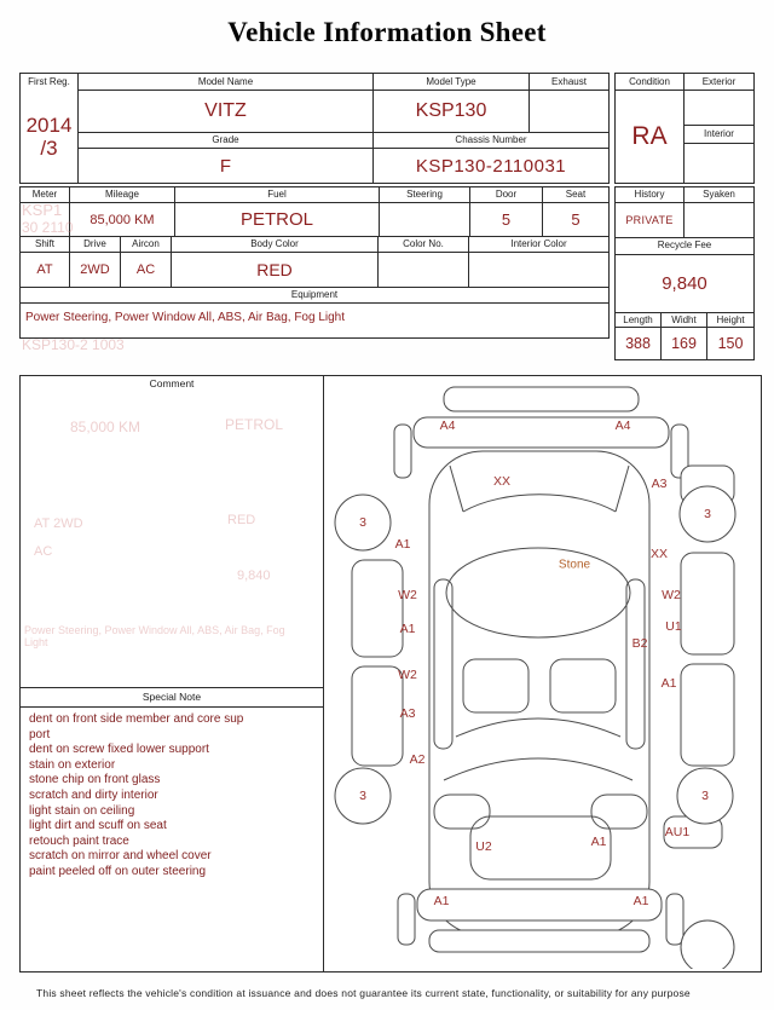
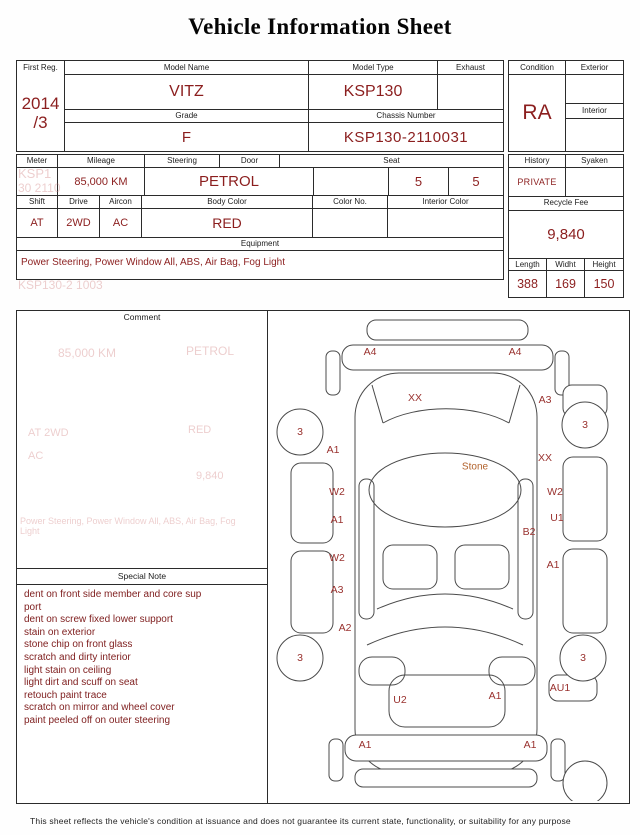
  Vehicle Information Sheet
  First Reg.
  2014
  /3
  Model Name
  Model Type
  Exhaust
  VITZ
  KSP130
  Grade
  Chassis Number
  F
  KSP130-2110031
  Condition
  Exterior
  RA
  Interior
  Meter
  Mileage
- Fuel
  Steering
  Door
  Seat
  85,000 KM
  PETROL
  5
  5
  Shift
  Drive
  Aircon
  Body Color
  Color No.
  Interior Color
  AT
  2WD
  AC
  RED
  Equipment
  Power Steering, Power Window All, ABS, Air Bag, Fog Light
  History
  Syaken
  PRIVATE
  Recycle Fee
  9,840
  Length
  Widht
  Height
  388
  169
  150
  Comment
  Special Note
  dent on front side member and core sup
  port
  dent on screw fixed lower support
  stain on exterior
  stone chip on front glass
  scratch and dirty interior
  light stain on ceiling
  light dirt and scuff on seat
  retouch paint trace
  scratch on mirror and wheel cover
  paint peeled off on outer steering
  A4
  A4
  XX
  A3
  3
  3
  A1
  XX
  Stone
  W2
  W2
  A1
  U1
  B2
  W2
  A1
  A3
  A2
  3
  3
  U2
  A1
  AU1
  A1
  A1
  This sheet reflects the vehicle's condition at issuance and does not guarantee its current state, functionality, or suitability for any purpose
  KSP1
  30 2110
  KSP130-2 1003
  85,000 KM
  PETROL
  AT 2WD
  RED
  AC
  9,840
  Power Steering, Power Window All, ABS, Air Bag, Fog Light
